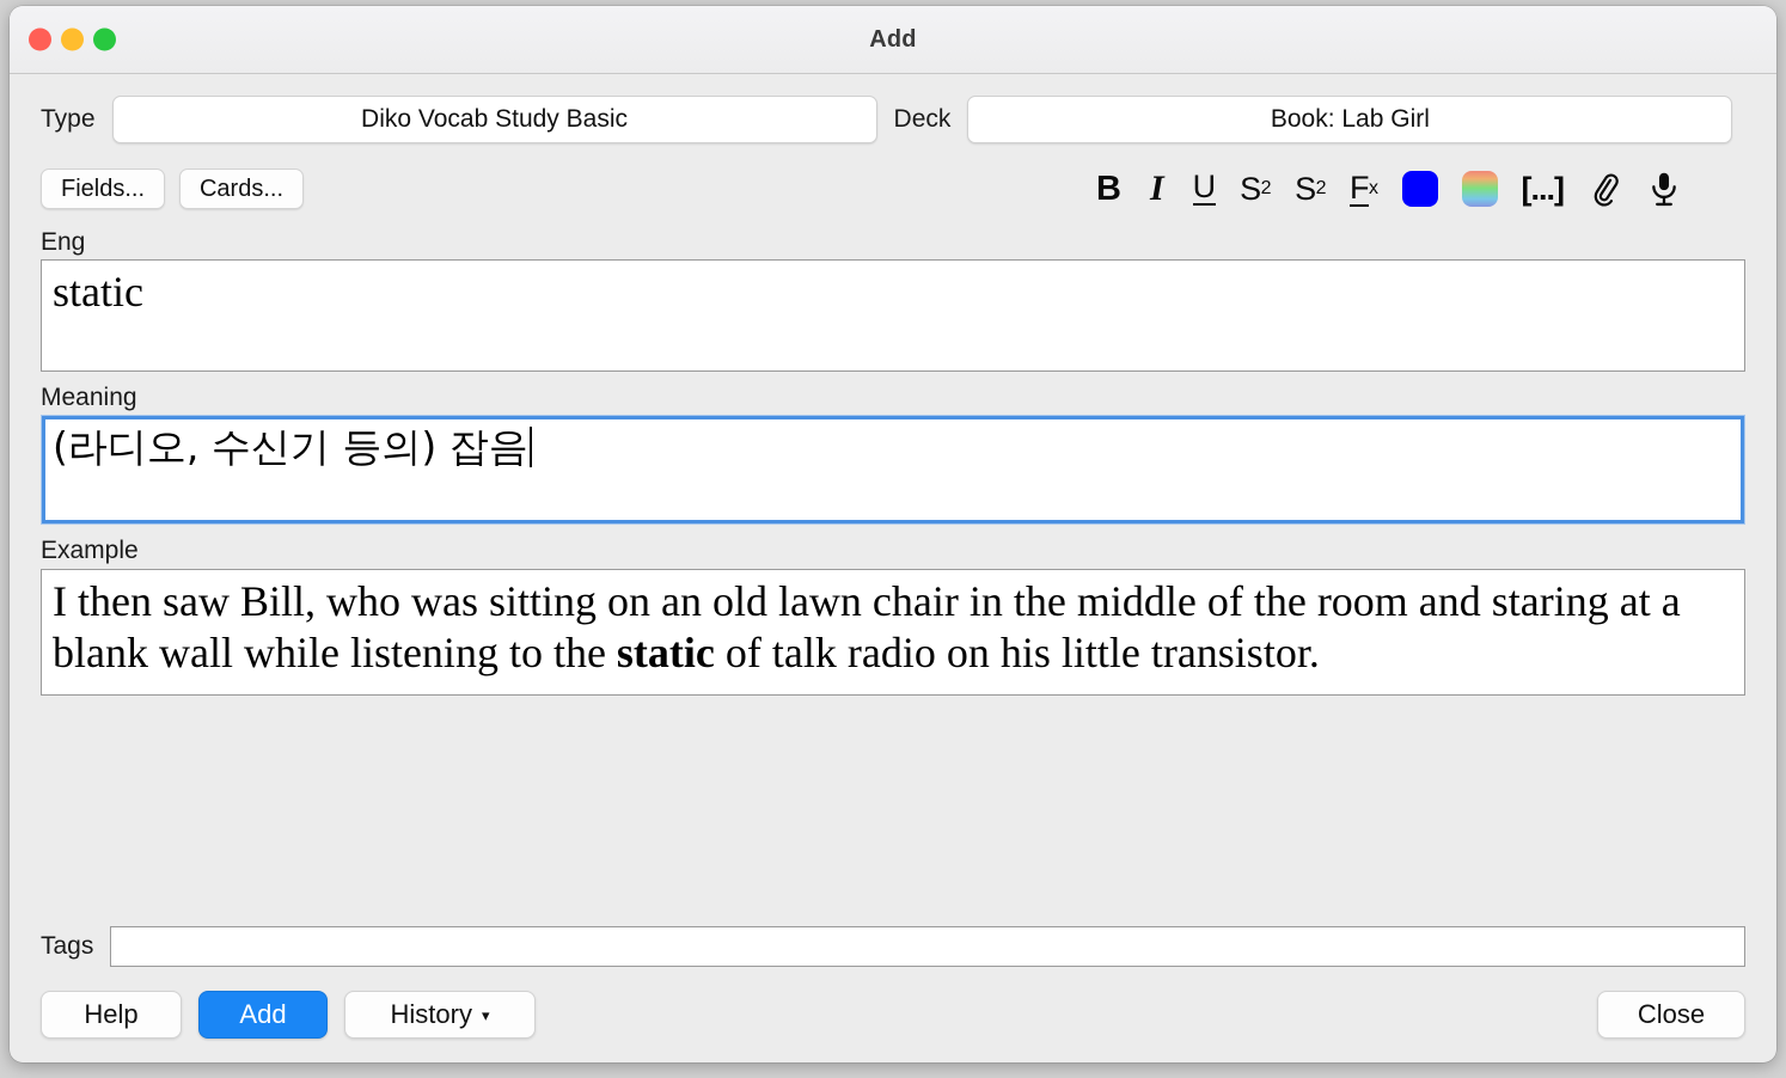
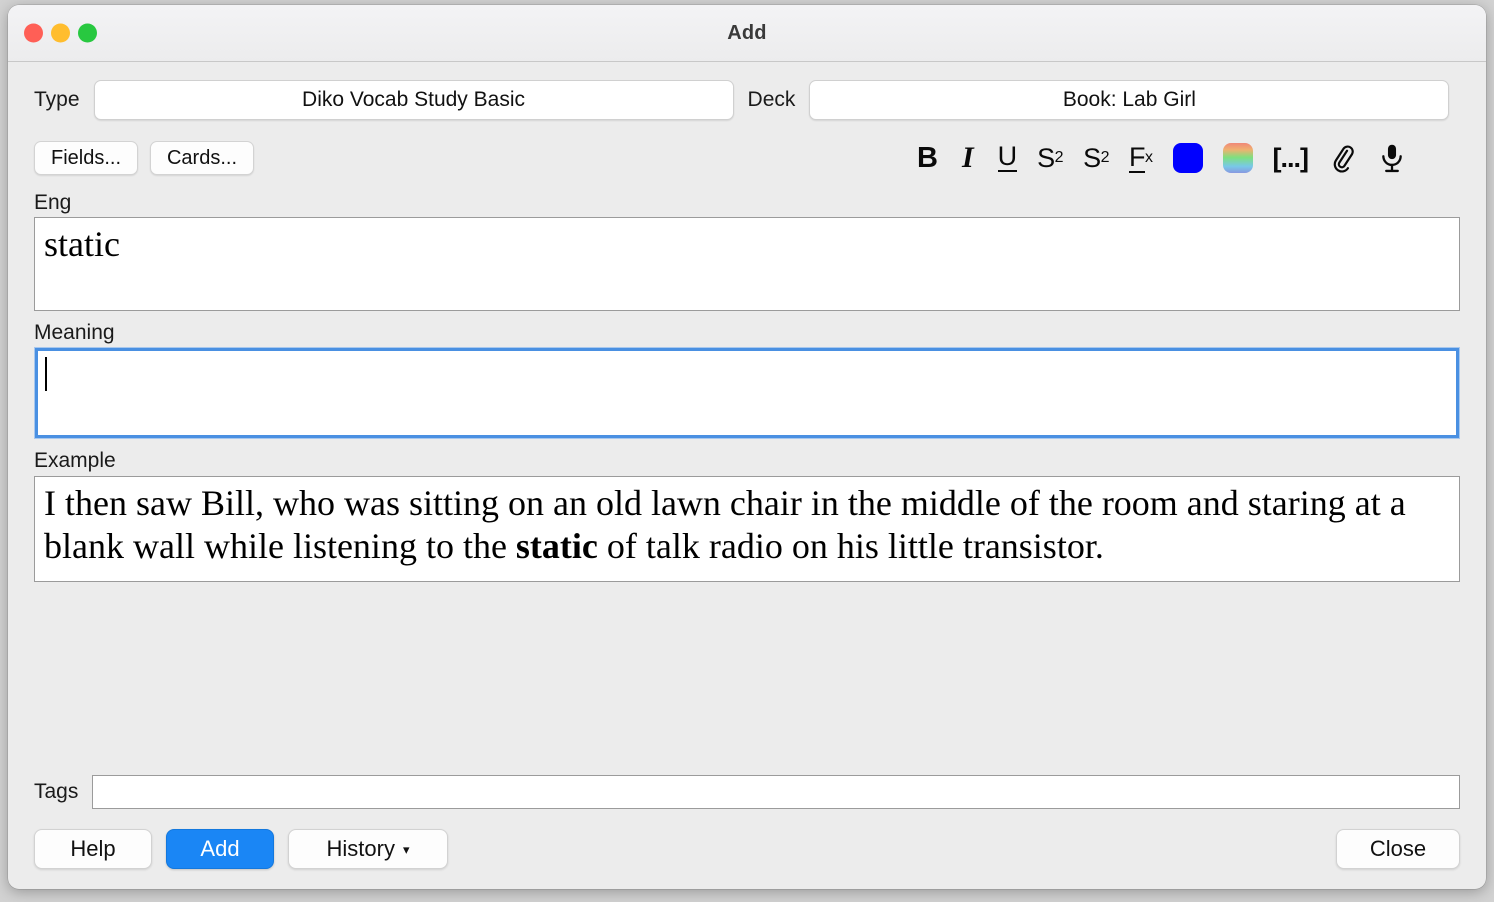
  Add
  Type
  Diko Vocab Study Basic
  Deck
  Book: Lab Girl
  Fields...
  Cards...
  B
  I
  U
  S
  2
  S
  2
  F
  x
  [...]
  Eng
  static
  Meaning
- (라디오, 수신기 등의) 잡음
  Example
  I then saw Bill, who was sitting on an old lawn chair in the middle of the room and staring at a blank wall while listening to the static of talk radio on his little transistor.
  Tags
  Help
  Add
  History
  ▾
  Close
